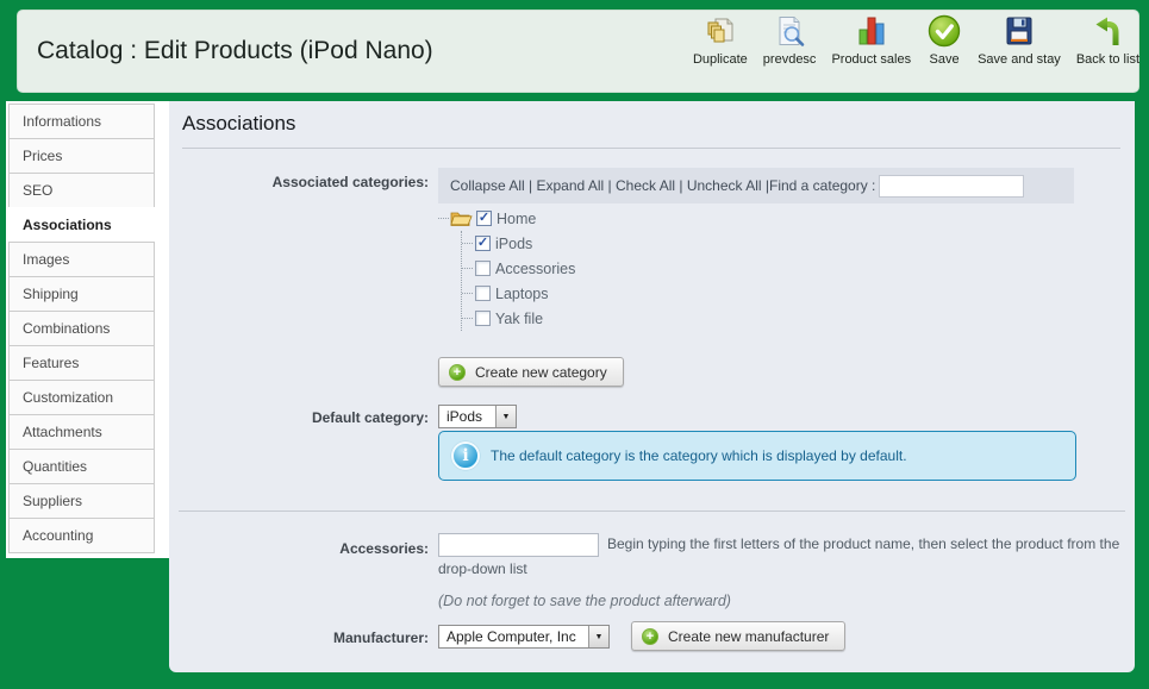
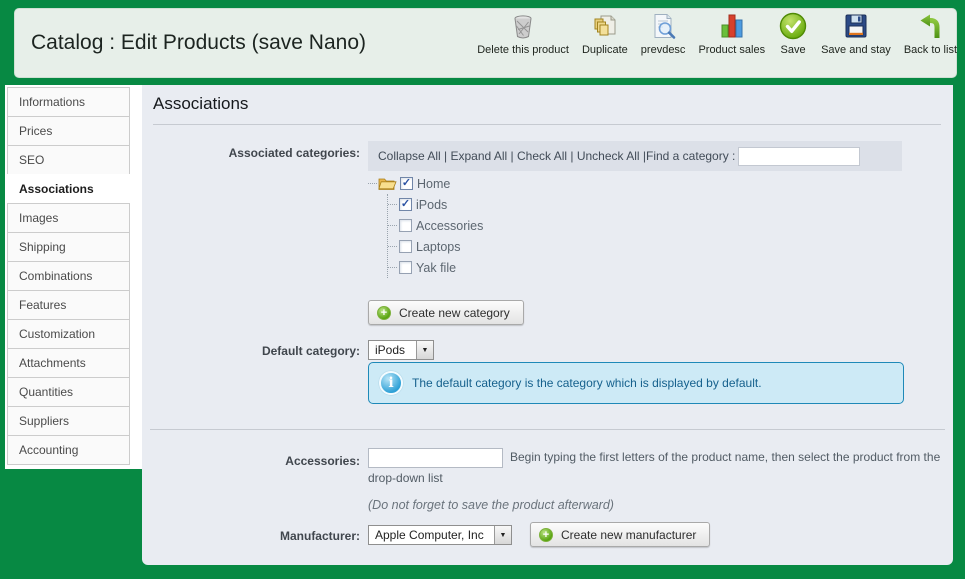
- Catalog : Edit Products (iPod Nano)
+ Catalog : Edit Products (save Nano)
+ Delete this product
  Duplicate
  prevdesc
  Product sales
  Save
  Save and stay
  Back to list
  Informations
  Prices
  SEO
  Associations
  Images
  Shipping
  Combinations
  Features
  Customization
  Attachments
  Quantities
  Suppliers
  Accounting
  Associations
  Associated categories:
  Collapse All | Expand All | Check All | Uncheck All |
  Find a category :
  Home
  iPods
  Accessories
  Laptops
  Yak file
  +
  Create new category
  Default category:
  iPods
  i
  The default category is the category which is displayed by default.
  Accessories:
  Begin typing the first letters of the product name, then select the product from the drop-down list
  (Do not forget to save the product afterward)
  Manufacturer:
  Apple Computer, Inc
  +
  Create new manufacturer
